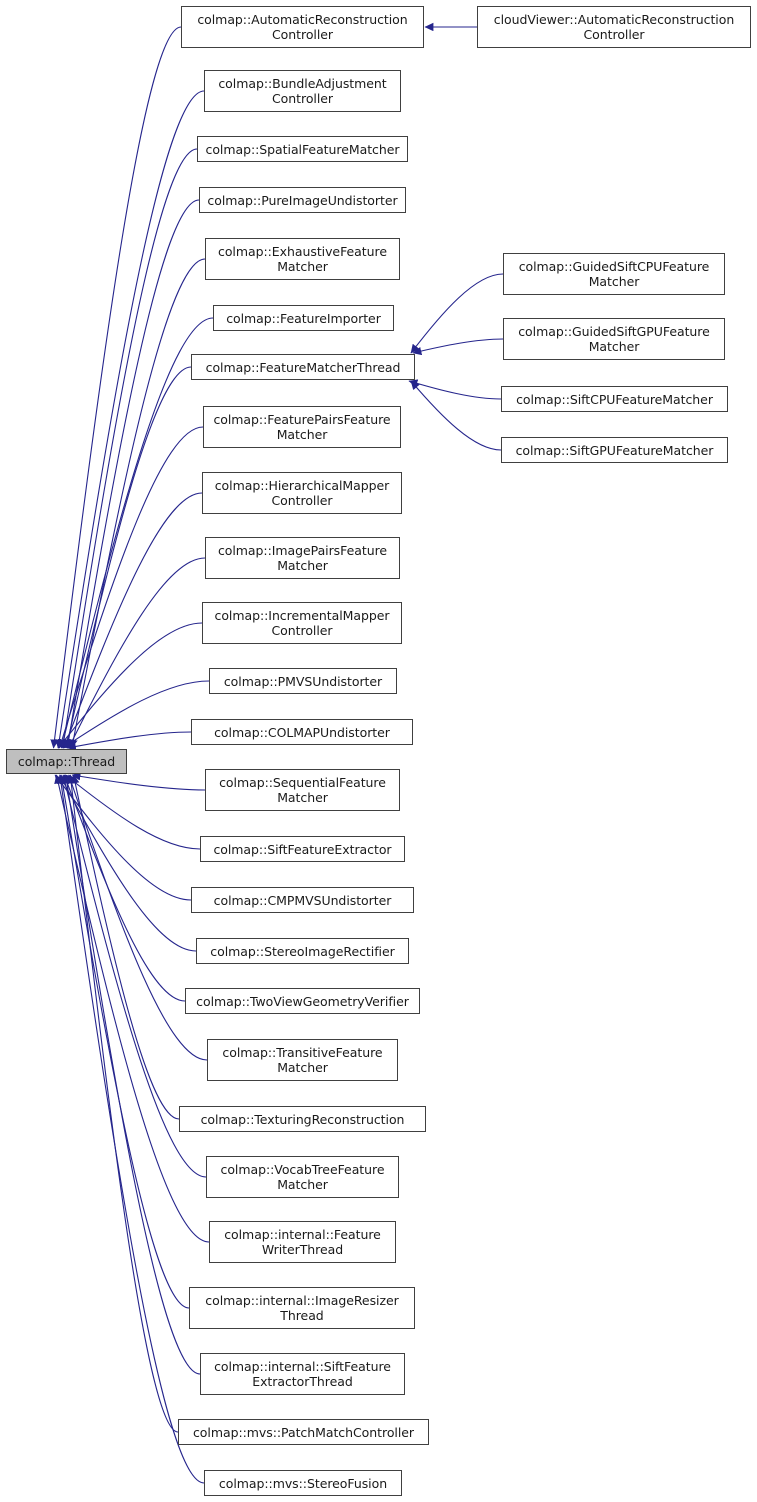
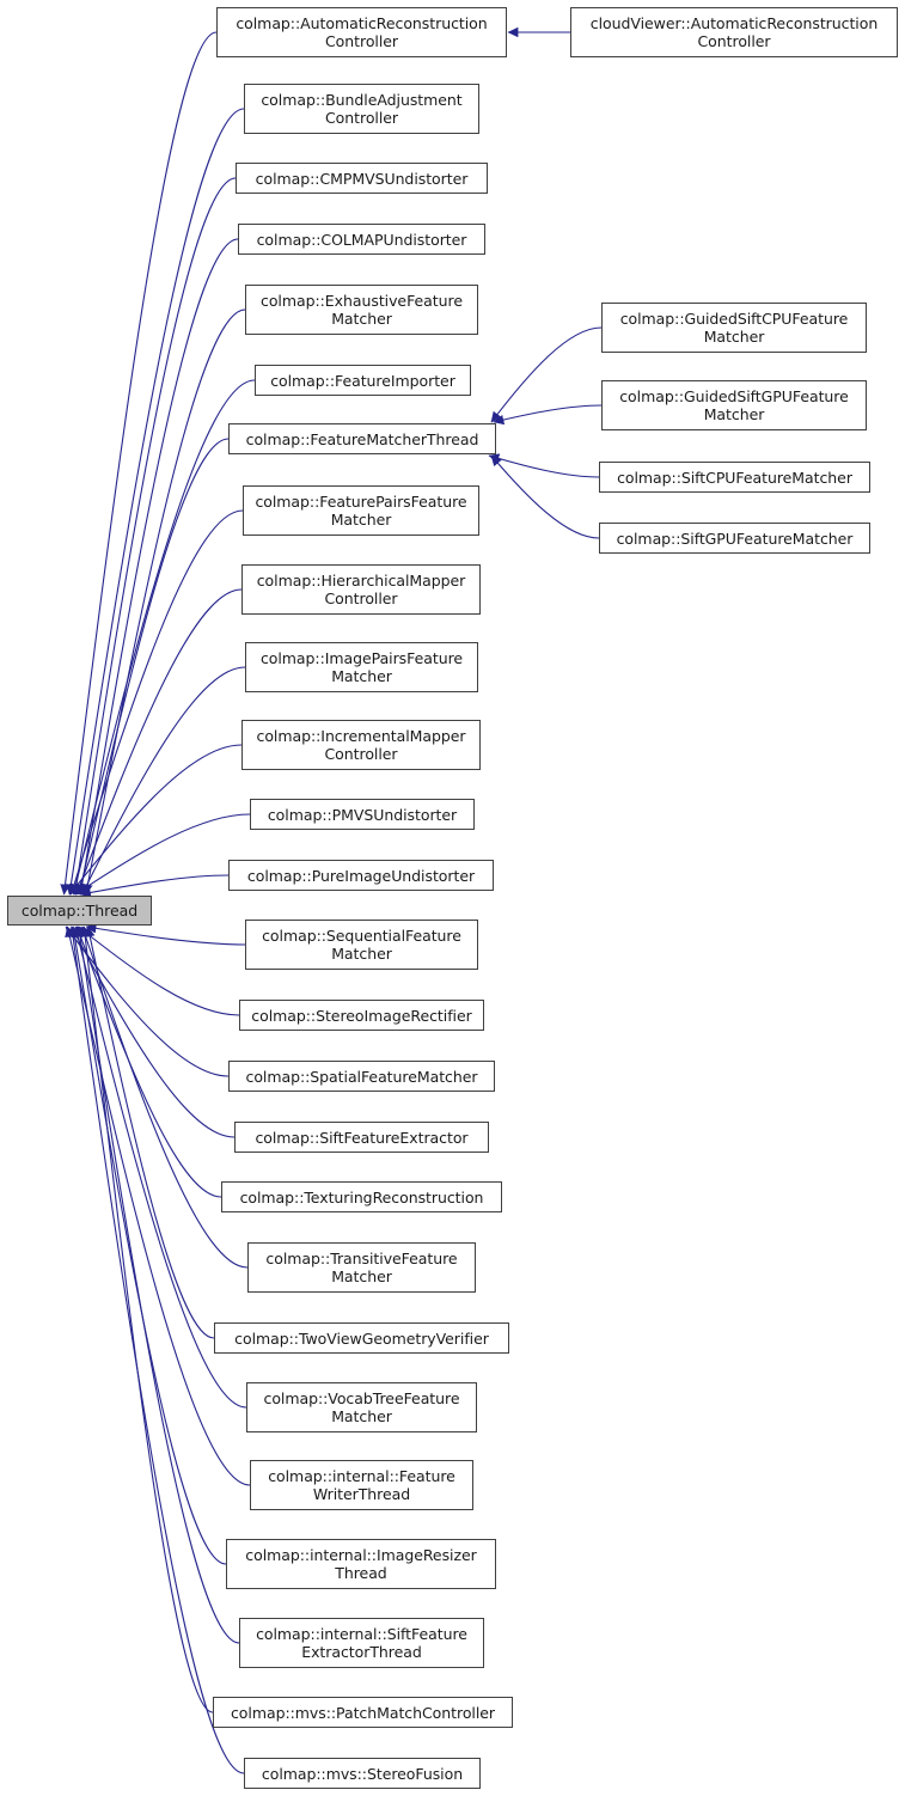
  colmap::Thread
  colmap::AutomaticReconstruction
  Controller
  colmap::BundleAdjustment
  Controller
- colmap::SpatialFeatureMatcher
+ colmap::CMPMVSUndistorter
- colmap::PureImageUndistorter
+ colmap::COLMAPUndistorter
  colmap::ExhaustiveFeature
  Matcher
  colmap::FeatureImporter
  colmap::FeatureMatcherThread
  colmap::FeaturePairsFeature
  Matcher
  colmap::HierarchicalMapper
  Controller
  colmap::ImagePairsFeature
  Matcher
  colmap::IncrementalMapper
  Controller
  colmap::PMVSUndistorter
- colmap::COLMAPUndistorter
+ colmap::PureImageUndistorter
  colmap::SequentialFeature
  Matcher
- colmap::SiftFeatureExtractor
+ colmap::StereoImageRectifier
- colmap::CMPMVSUndistorter
+ colmap::SpatialFeatureMatcher
- colmap::StereoImageRectifier
+ colmap::SiftFeatureExtractor
- colmap::TwoViewGeometryVerifier
+ colmap::TexturingReconstruction
  colmap::TransitiveFeature
  Matcher
- colmap::TexturingReconstruction
+ colmap::TwoViewGeometryVerifier
  colmap::VocabTreeFeature
  Matcher
  colmap::internal::Feature
  WriterThread
  colmap::internal::ImageResizer
  Thread
  colmap::internal::SiftFeature
  ExtractorThread
  colmap::mvs::PatchMatchController
  colmap::mvs::StereoFusion
  cloudViewer::AutomaticReconstruction
  Controller
  colmap::GuidedSiftCPUFeature
  Matcher
  colmap::GuidedSiftGPUFeature
  Matcher
  colmap::SiftCPUFeatureMatcher
  colmap::SiftGPUFeatureMatcher
